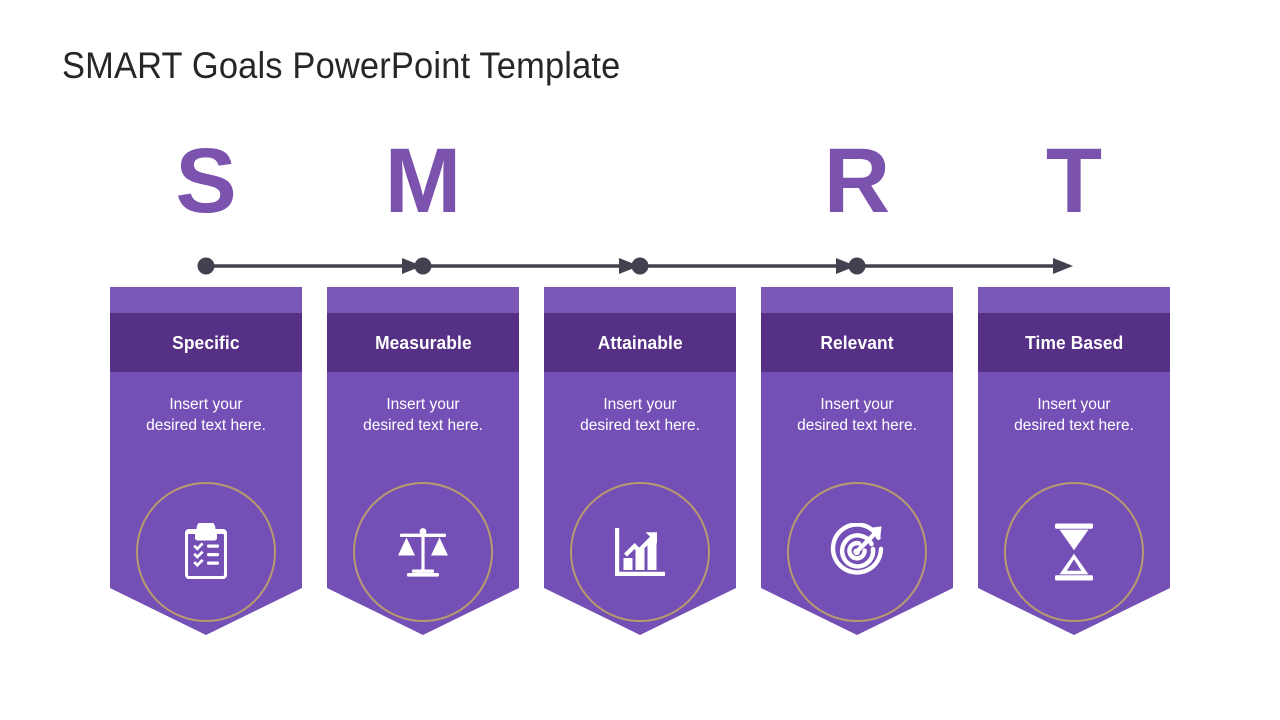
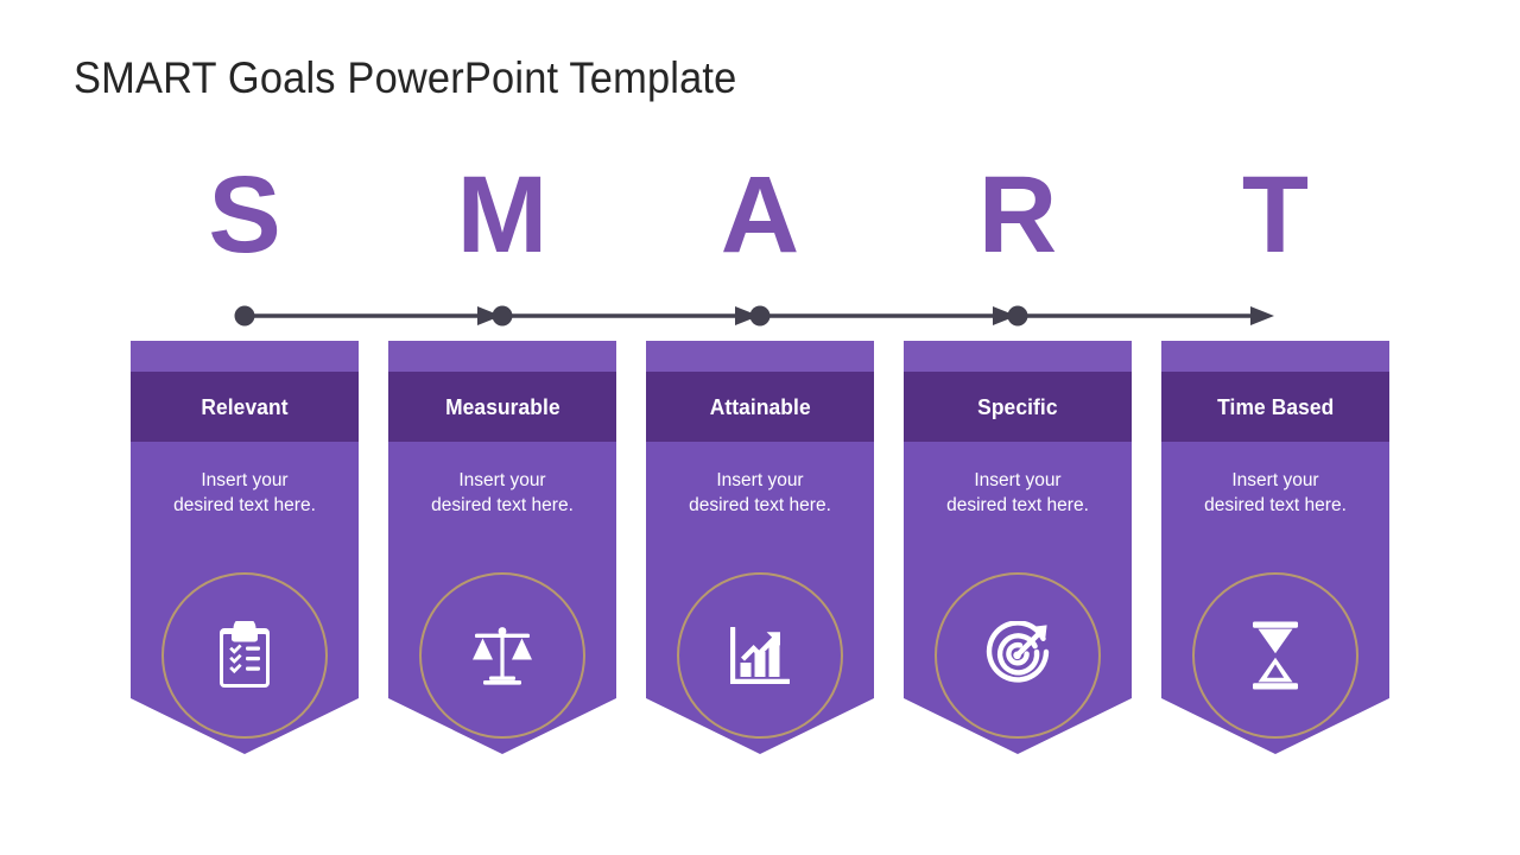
  SMART Goals PowerPoint Template
  S
  M
+ A
  R
  T
- Specific
+ Relevant
  Insert your
  desired text here.
  Measurable
  Insert your
  desired text here.
  Attainable
  Insert your
  desired text here.
- Relevant
+ Specific
  Insert your
  desired text here.
  Time Based
  Insert your
  desired text here.
